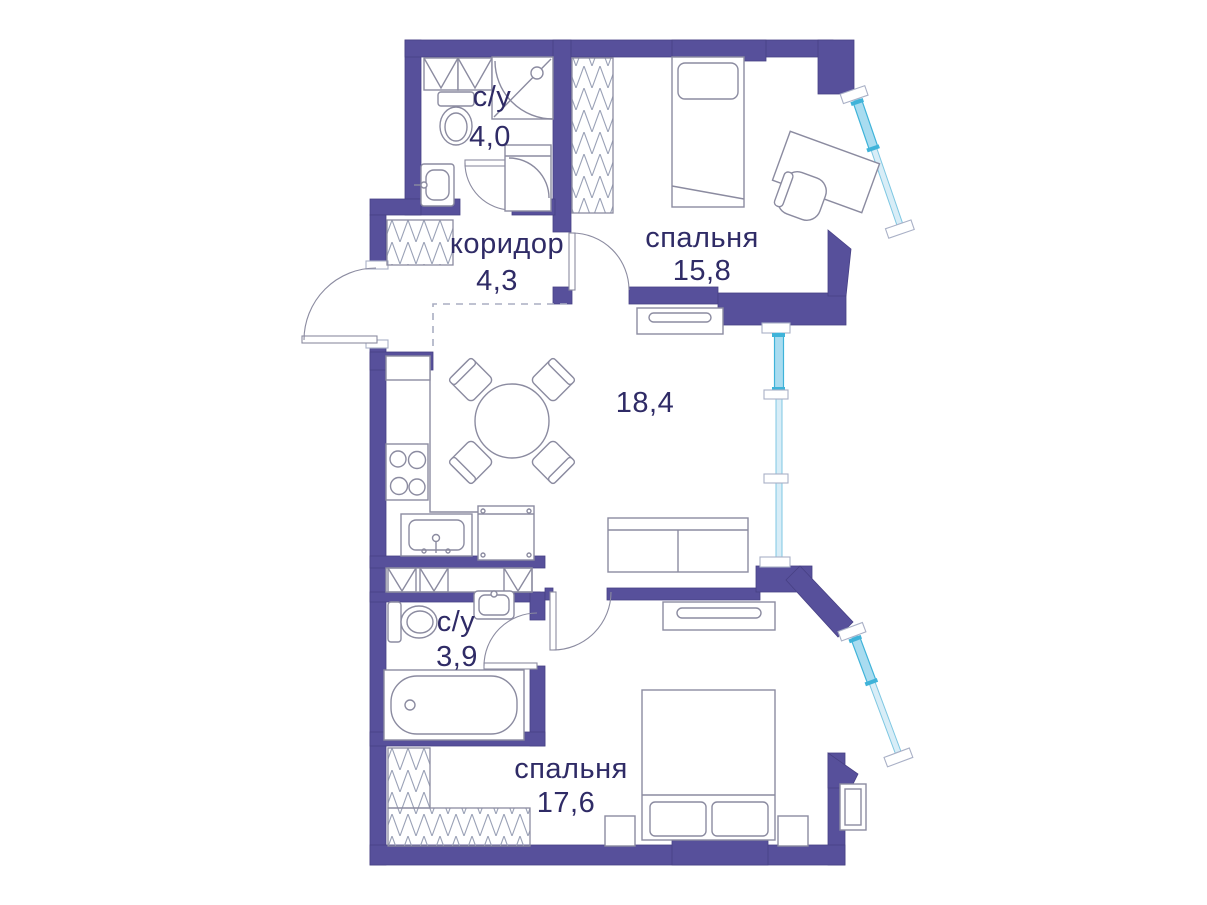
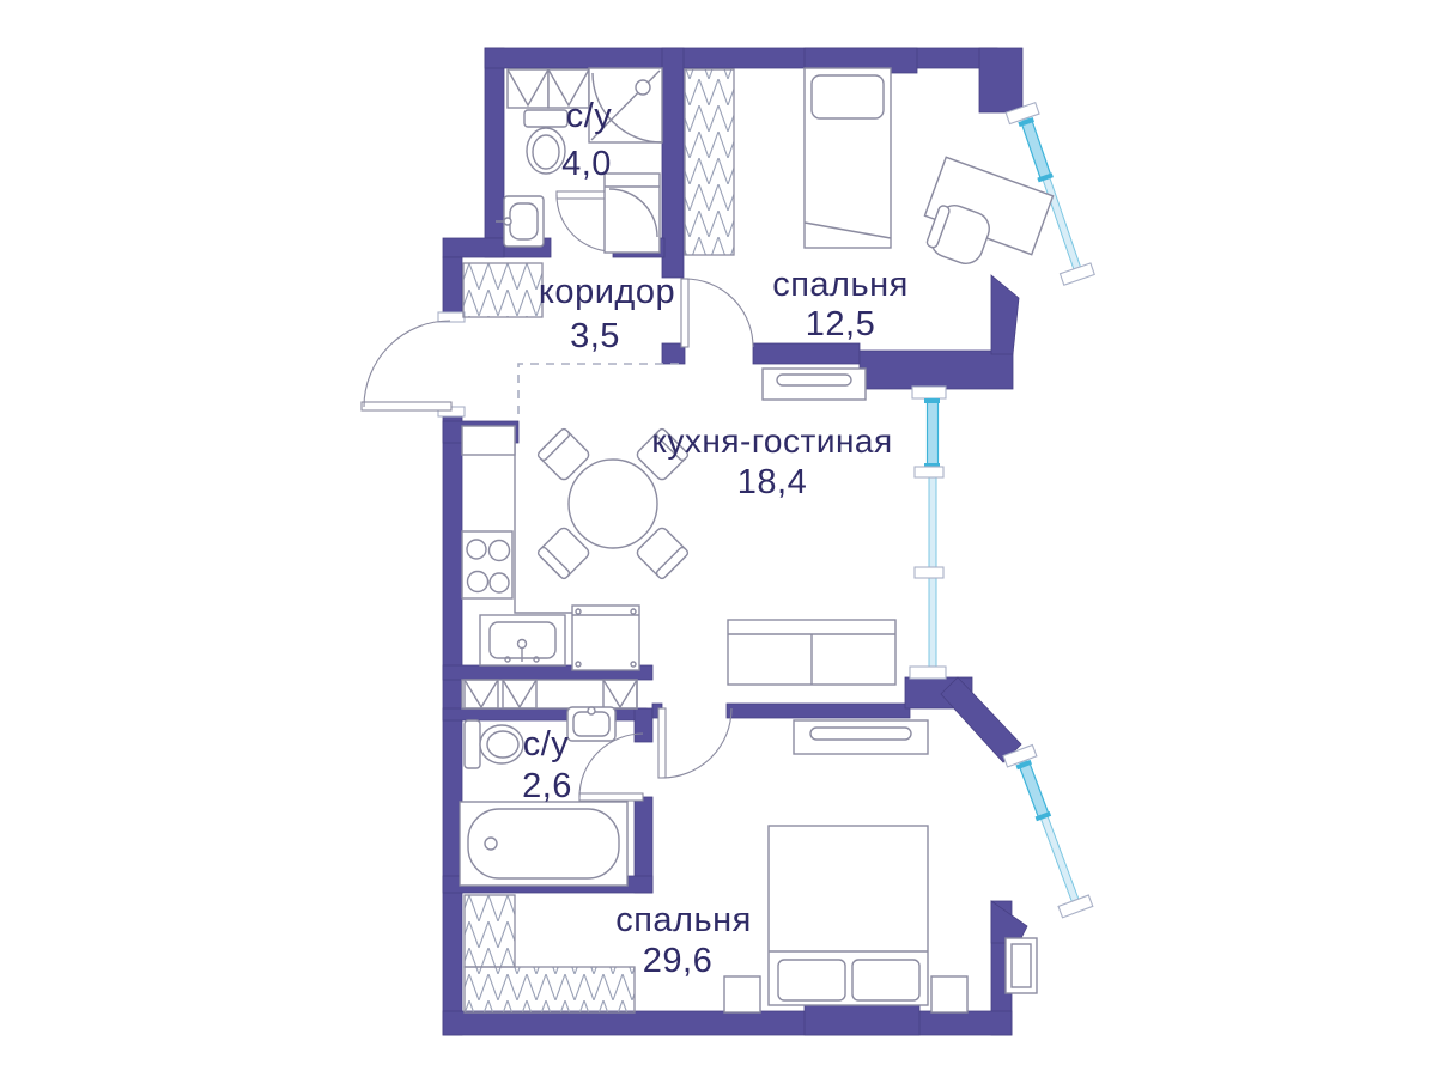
  с/у
  4,0
  коридор
- 4,3
+ 3,5
  спальня
- 15,8
+ 12,5
+ кухня-гостиная
  18,4
  с/у
- 3,9
+ 2,6
  спальня
- 17,6
+ 29,6
